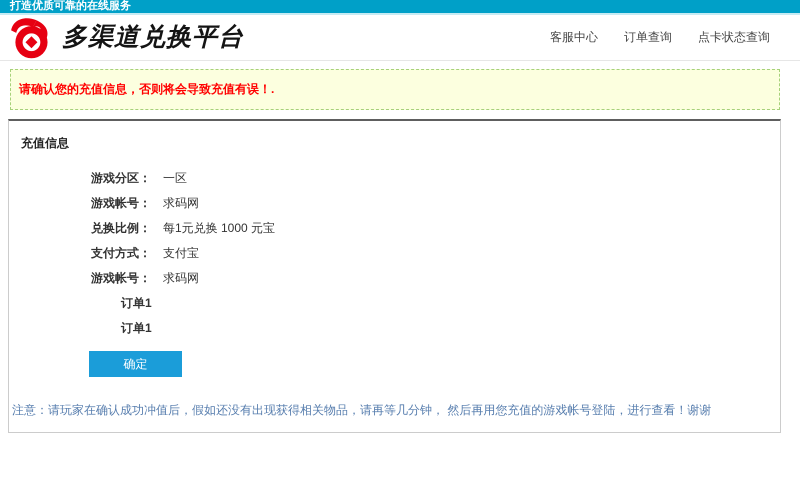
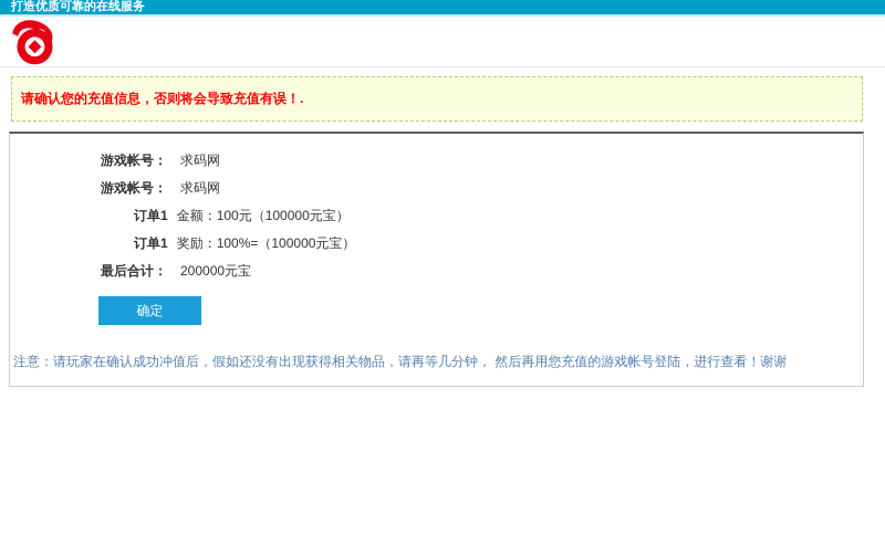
  打造优质可靠的在线服务
- 多渠道兑换平台
- 客服中心
- 订单查询
- 点卡状态查询
  请确认您的充值信息，否则将会导致充值有误！.
- 充值信息
- 游戏分区：
- 一区
  游戏帐号：
  求码网
- 兑换比例：
- 每1元兑换 1000 元宝
- 支付方式：
- 支付宝
  游戏帐号：
  求码网
  订单1
+ 金额：100元（100000元宝）
  订单1
+ 奖励：100%=（100000元宝）
+ 最后合计：
+ 200000元宝
  确定
  注意：请玩家在确认成功冲值后，假如还没有出现获得相关物品，请再等几分钟， 然后再用您充值的游戏帐号登陆，进行查看！谢谢
